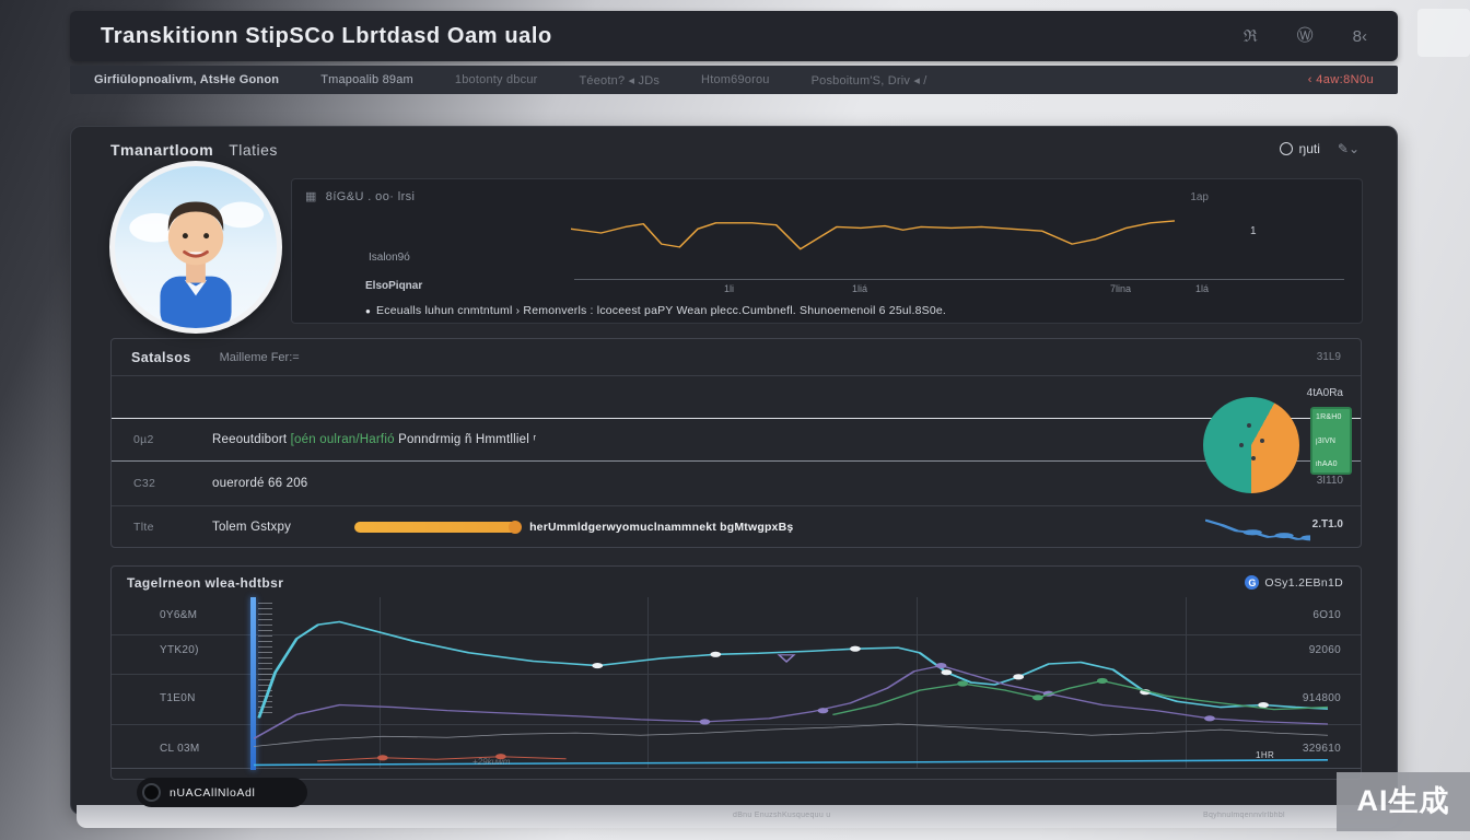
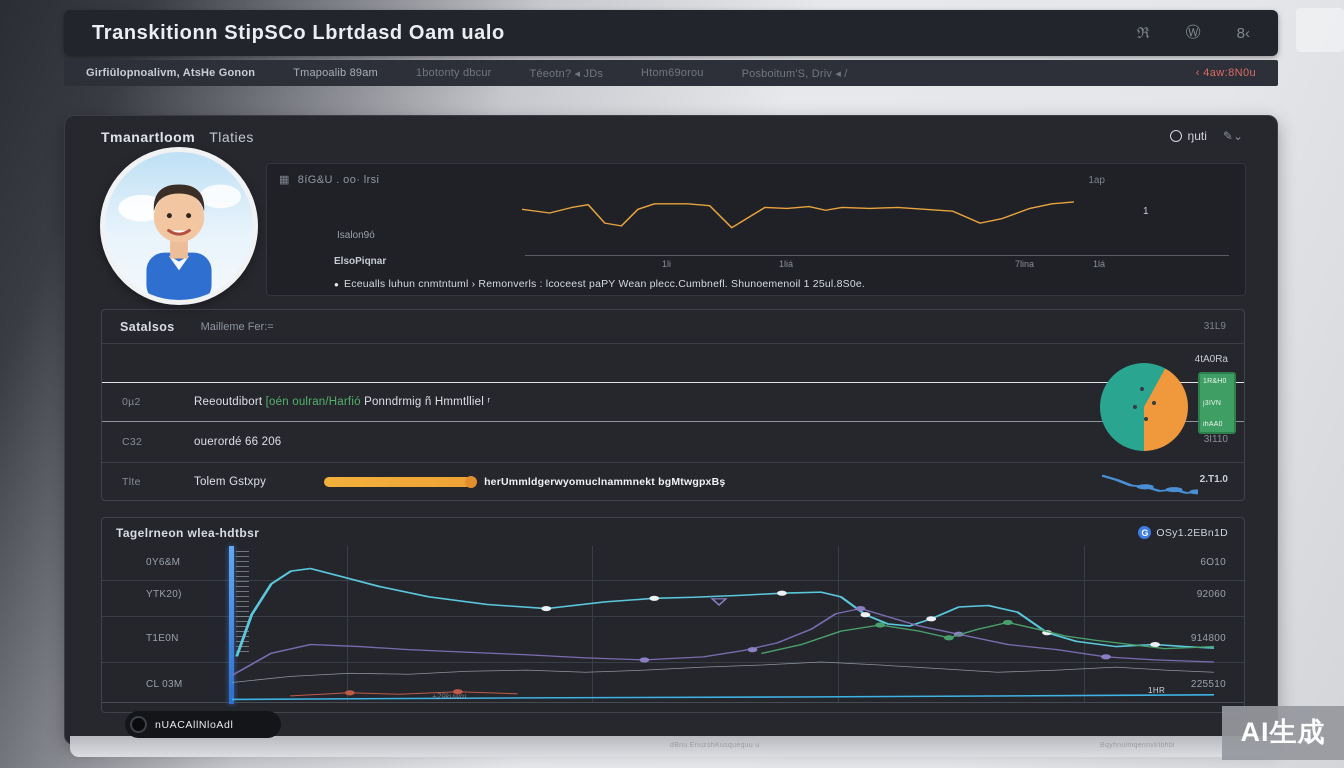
  Transkitionn StipSCo Lbrtdasd Oam ualo
  ℜ
  Ⓦ
  8‹
  Girfiūlopnoalivm, AtsHe Gonon
  Tmapoalib 89am
  1botonty dbcur
  Téeotn? ◂ JDs
  Htom69orou
  Posboitum'S, Driv ◂ /
  ‹ 4aw:8N0u
  Tmanartloom Tlaties
  ŋuti
  ✎⌄
  ▦
  8íG&U . oo· lrsi
  1ap
  1
  1li
  1liá
  7lina
  1lá
  Isalon9ó
  ElsoPiqnar
  ●
- Eceualls luhun cnmtntuml › Remonverls : lcoceest paPY Wean plecc.Cumbnefl. Shunoemenoil 6 25ul.8S0e.
+ Eceualls luhun cnmtntuml › Remonverls : lcoceest paPY Wean plecc.Cumbnefl. Shunoemenoil 1 25ul.8S0e.
  Satalsos
  Mailleme Fer:=
  31L9
  4tA0Ra
  0µ2
  Reeoutdibort [oén oulran/Harfió Ponndrmig ñ Hmmtlliel ʳ
  C32
  ouerordé 66 206
  3I110
  Tlte
  Tolem Gstxpy
  herUmmldgerwyomuclnammnekt bgMtwgpxBş
  2.T1.0
  Tagelrneon wlea-hdtbsr
  G
  OSy1.2EBn1D
  0Y6&M
  YTK20)
  T1E0N
  CL 03M
  6O10
  92060
  914800
- 329610
+ 225510
  1HR
  +29kuwm
  nUACAllNloAdl
  AI生成
